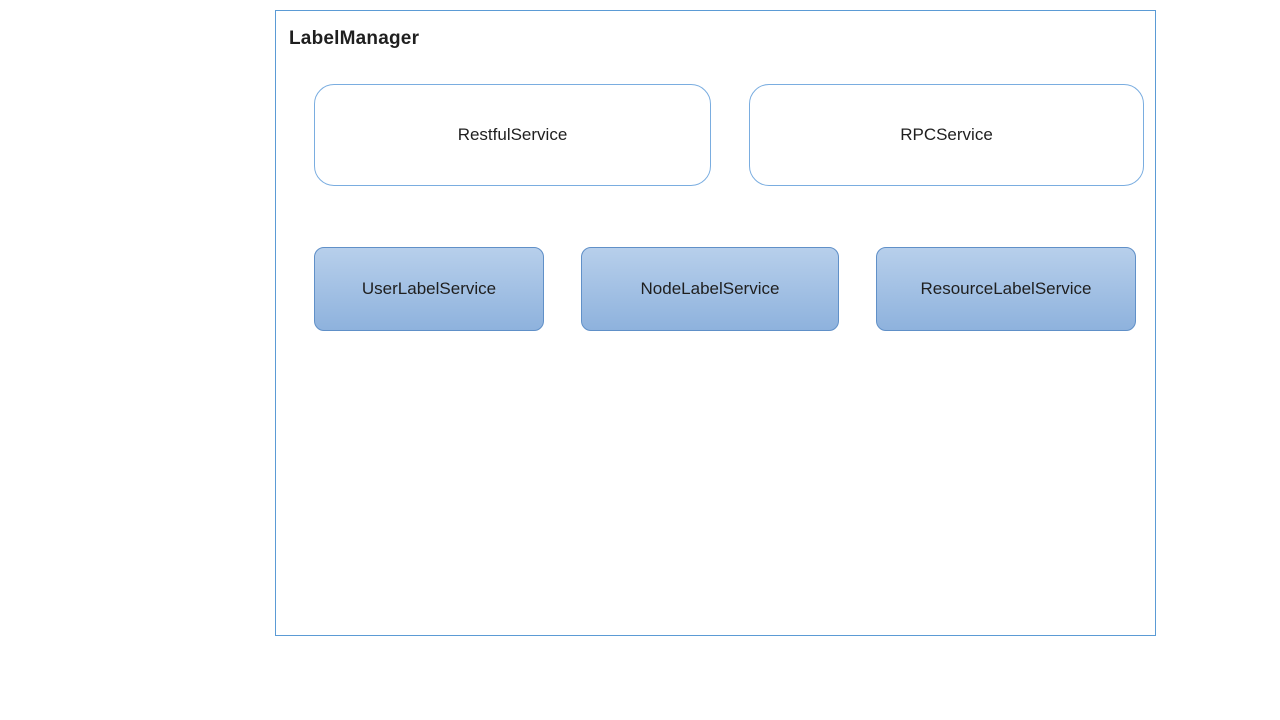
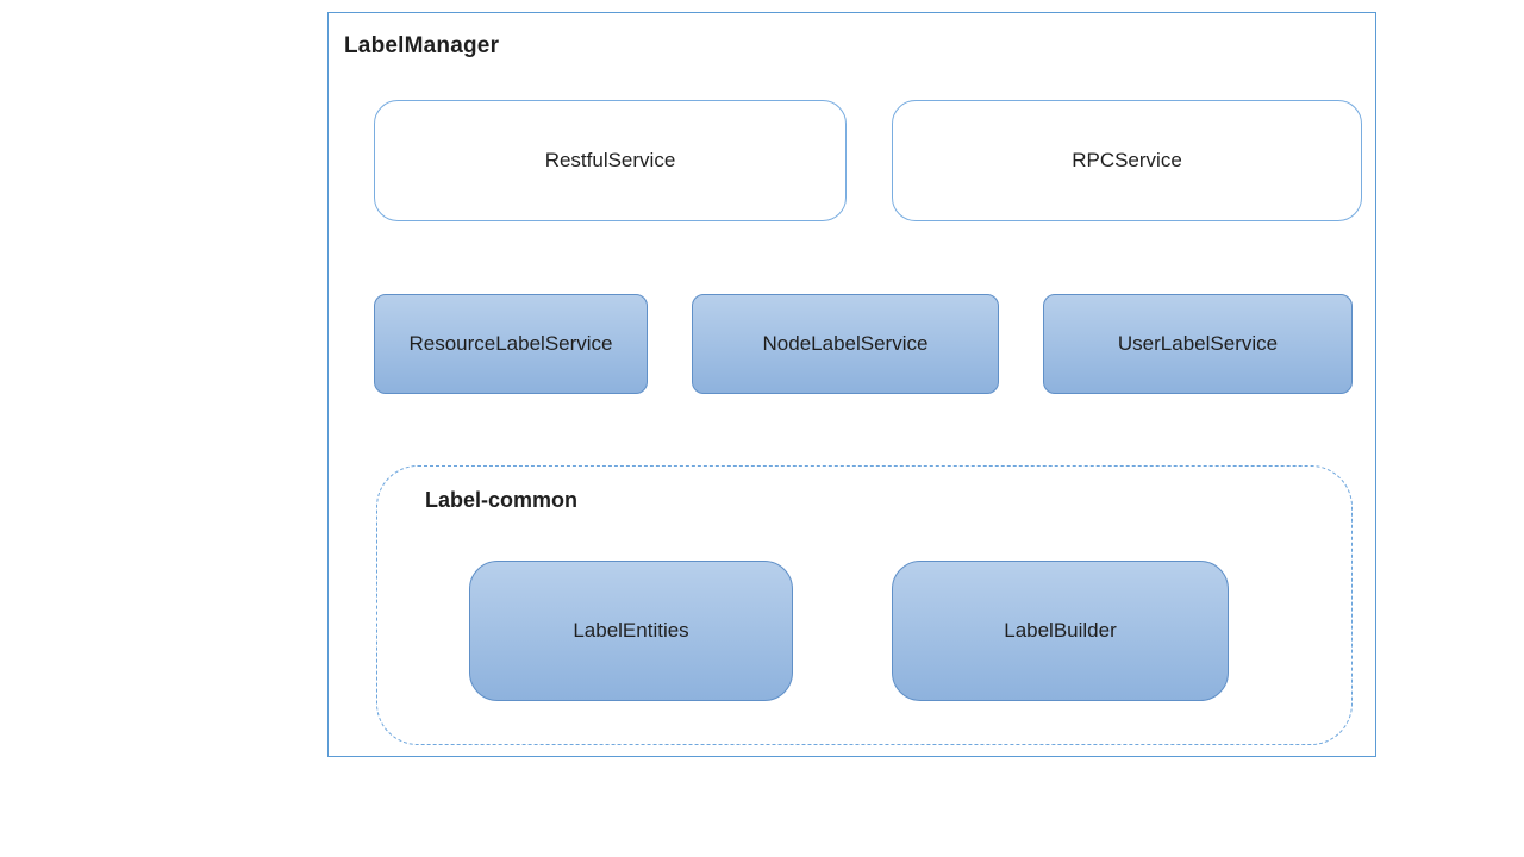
  LabelManager
  RestfulService
  RPCService
- UserLabelService
+ ResourceLabelService
  NodeLabelService
- ResourceLabelService
+ UserLabelService
+ Label-common
+ LabelEntities
+ LabelBuilder
